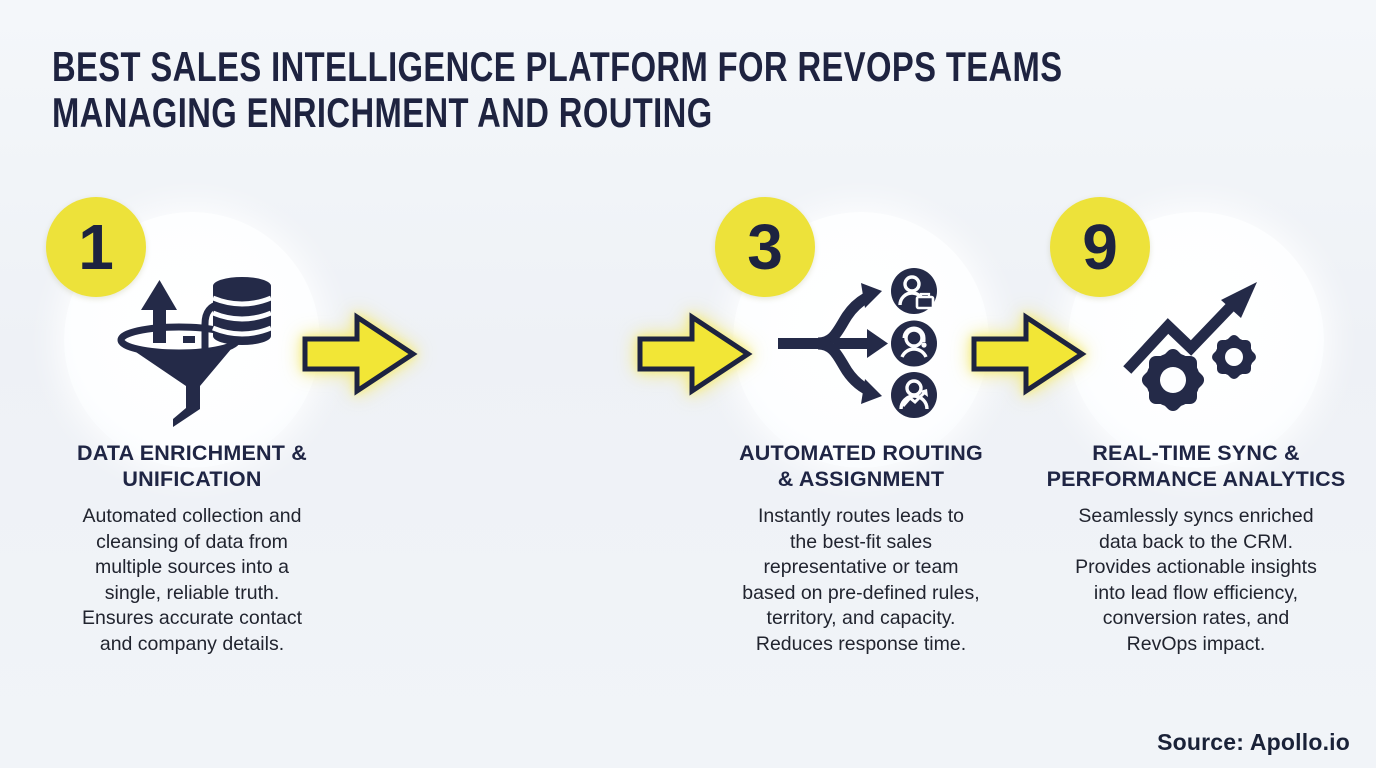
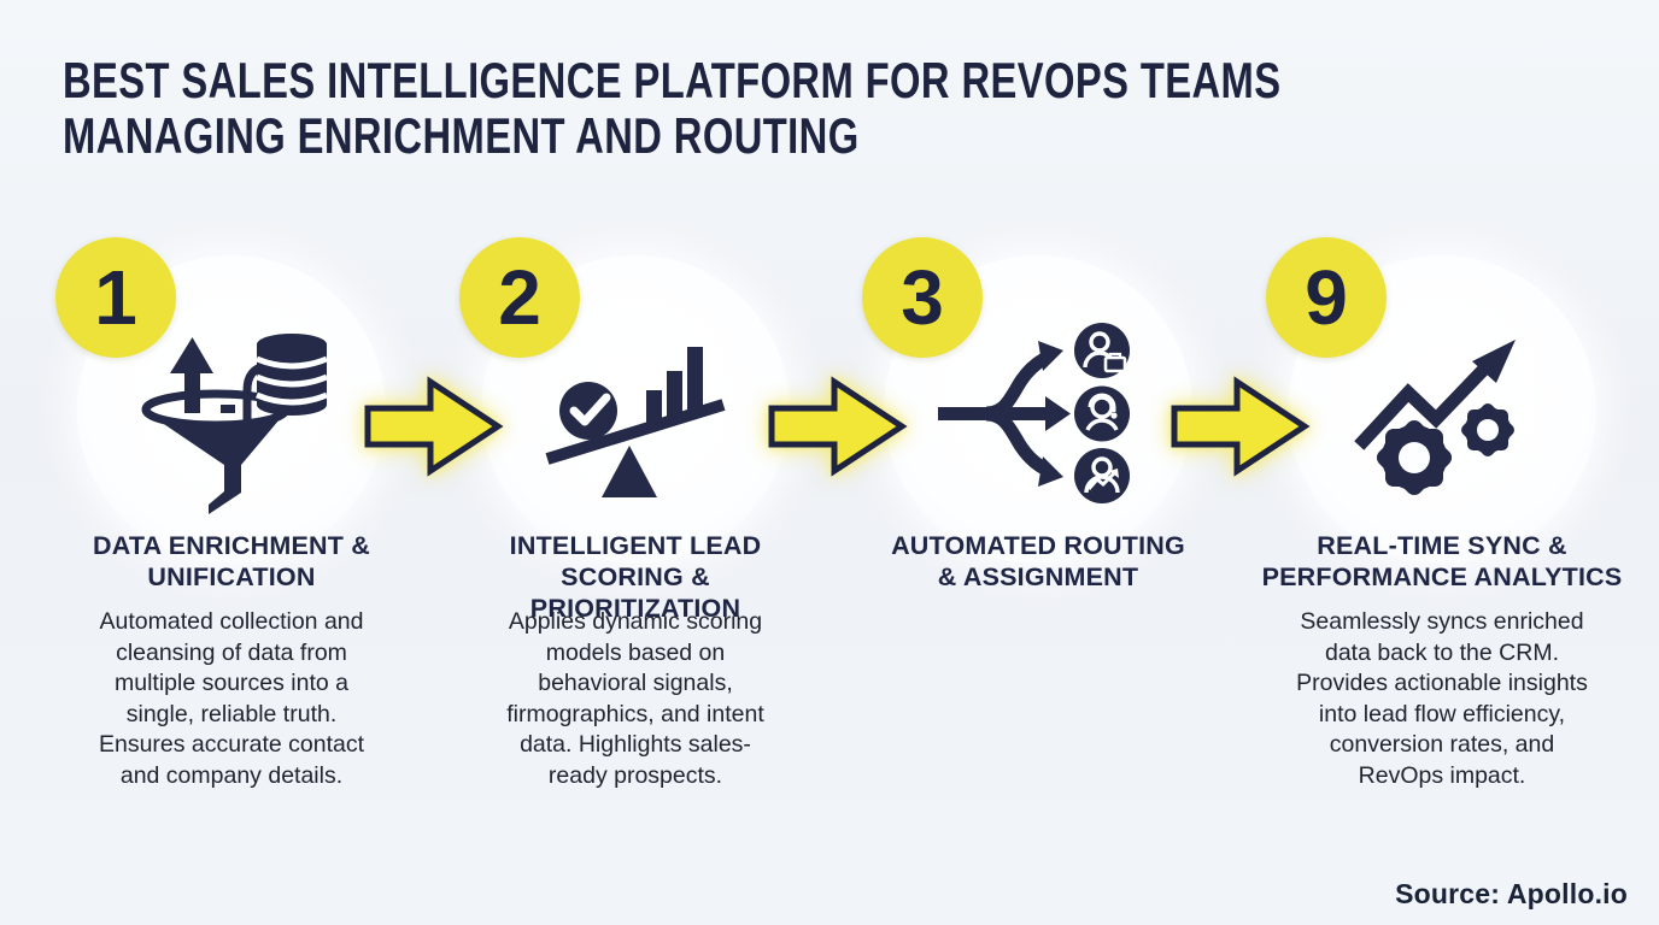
  BEST SALES INTELLIGENCE PLATFORM FOR REVOPS TEAMS
  MANAGING ENRICHMENT AND ROUTING
  1
  DATA ENRICHMENT &
  UNIFICATION
  Automated collection and
  cleansing of data from
  multiple sources into a
  single, reliable truth.
  Ensures accurate contact
  and company details.
+ 2
+ INTELLIGENT LEAD
+ SCORING & PRIORITIZATION
+ Applies dynamic scoring
+ models based on
+ behavioral signals,
+ firmographics, and intent
+ data. Highlights sales-
+ ready prospects.
  3
  AUTOMATED ROUTING
  & ASSIGNMENT
- Instantly routes leads to
- the best-fit sales
- representative or team
- based on pre-defined rules,
- territory, and capacity.
- Reduces response time.
  9
  REAL-TIME SYNC &
  PERFORMANCE ANALYTICS
  Seamlessly syncs enriched
  data back to the CRM.
  Provides actionable insights
  into lead flow efficiency,
  conversion rates, and
  RevOps impact.
  Source: Apollo.io
